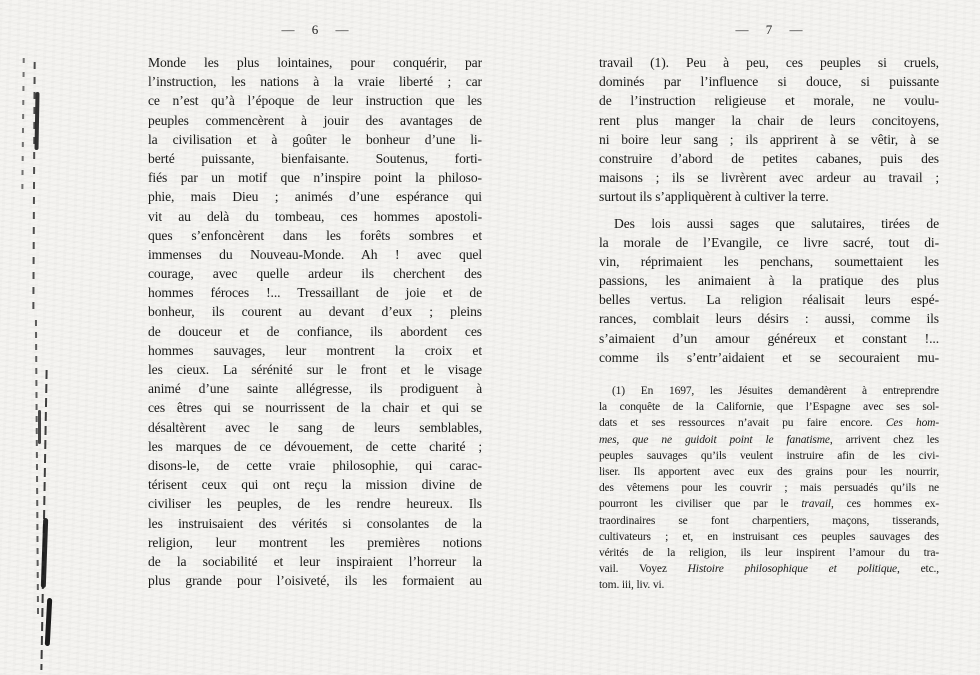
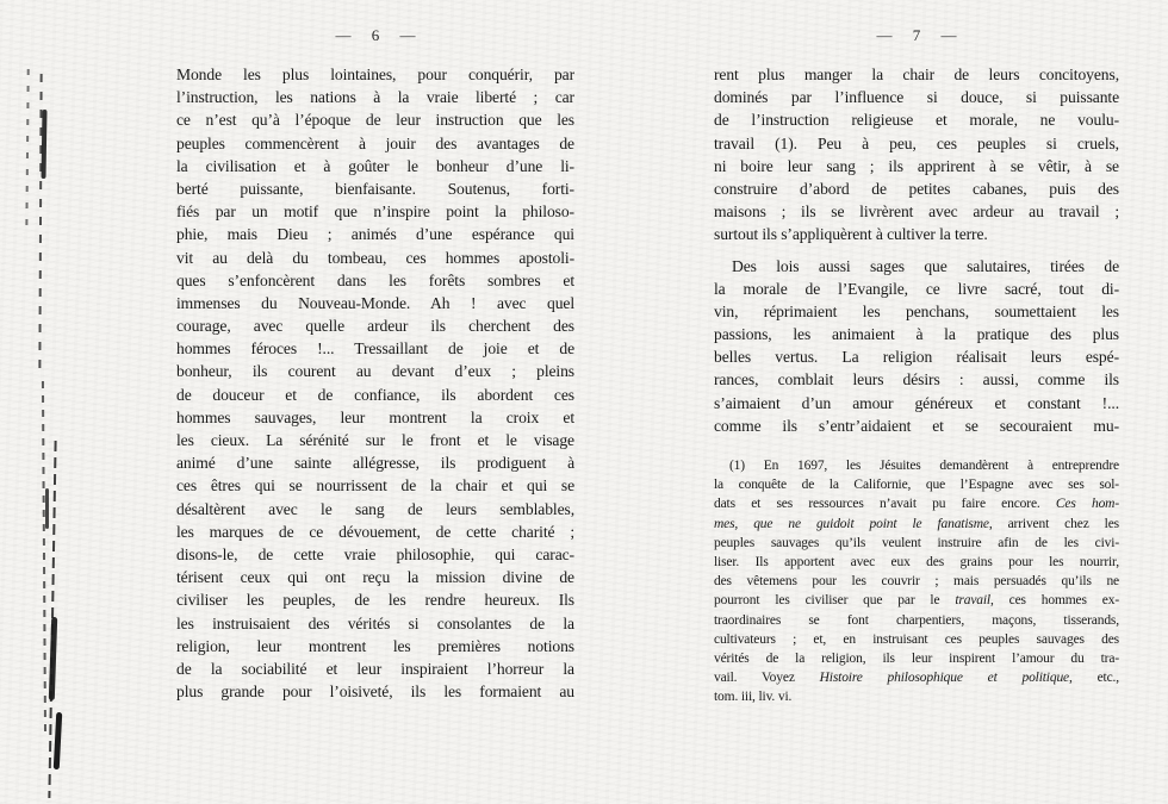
  — 6 —
  Monde les plus lointaines, pour conquérir, par
  l’instruction, les nations à la vraie liberté ; car
  ce n’est qu’à l’époque de leur instruction que les
  peuples commencèrent à jouir des avantages de
  la civilisation et à goûter le bonheur d’une li-
  berté puissante, bienfaisante. Soutenus, forti-
  fiés par un motif que n’inspire point la philoso-
  phie, mais Dieu ; animés d’une espérance qui
  vit au delà du tombeau, ces hommes apostoli-
  ques s’enfoncèrent dans les forêts sombres et
  immenses du Nouveau-Monde. Ah ! avec quel
  courage, avec quelle ardeur ils cherchent des
  hommes féroces !... Tressaillant de joie et de
  bonheur, ils courent au devant d’eux ; pleins
  de douceur et de confiance, ils abordent ces
  hommes sauvages, leur montrent la croix et
  les cieux. La sérénité sur le front et le visage
  animé d’une sainte allégresse, ils prodiguent à
  ces êtres qui se nourrissent de la chair et qui se
  désaltèrent avec le sang de leurs semblables,
  les marques de ce dévouement, de cette charité ;
  disons-le, de cette vraie philosophie, qui carac-
  térisent ceux qui ont reçu la mission divine de
  civiliser les peuples, de les rendre heureux. Ils
  les instruisaient des vérités si consolantes de la
  religion, leur montrent les premières notions
  de la sociabilité et leur inspiraient l’horreur la
  plus grande pour l’oisiveté, ils les formaient au
  — 7 —
- travail (1). Peu à peu, ces peuples si cruels,
+ rent plus manger la chair de leurs concitoyens,
  dominés par l’influence si douce, si puissante
  de l’instruction religieuse et morale, ne voulu-
- rent plus manger la chair de leurs concitoyens,
+ travail (1). Peu à peu, ces peuples si cruels,
  ni boire leur sang ; ils apprirent à se vêtir, à se
  construire d’abord de petites cabanes, puis des
  maisons ; ils se livrèrent avec ardeur au travail ;
  surtout ils s’appliquèrent à cultiver la terre.
  Des lois aussi sages que salutaires, tirées de
  la morale de l’Evangile, ce livre sacré, tout di-
  vin, réprimaient les penchans, soumettaient les
  passions, les animaient à la pratique des plus
  belles vertus. La religion réalisait leurs espé-
  rances, comblait leurs désirs : aussi, comme ils
  s’aimaient d’un amour généreux et constant !...
  comme ils s’entr’aidaient et se secouraient mu-
  (1) En 1697, les Jésuites demandèrent à entreprendre
  la conquête de la Californie, que l’Espagne avec ses sol-
  dats et ses ressources n’avait pu faire encore. Ces hom-
  mes, que ne guidoit point le fanatisme, arrivent chez les
  peuples sauvages qu’ils veulent instruire afin de les civi-
  liser. Ils apportent avec eux des grains pour les nourrir,
  des vêtemens pour les couvrir ; mais persuadés qu’ils ne
  pourront les civiliser que par le travail, ces hommes ex-
  traordinaires se font charpentiers, maçons, tisserands,
  cultivateurs ; et, en instruisant ces peuples sauvages des
  vérités de la religion, ils leur inspirent l’amour du tra-
  vail. Voyez Histoire philosophique et politique, etc.,
  tom. iii, liv. vi.
